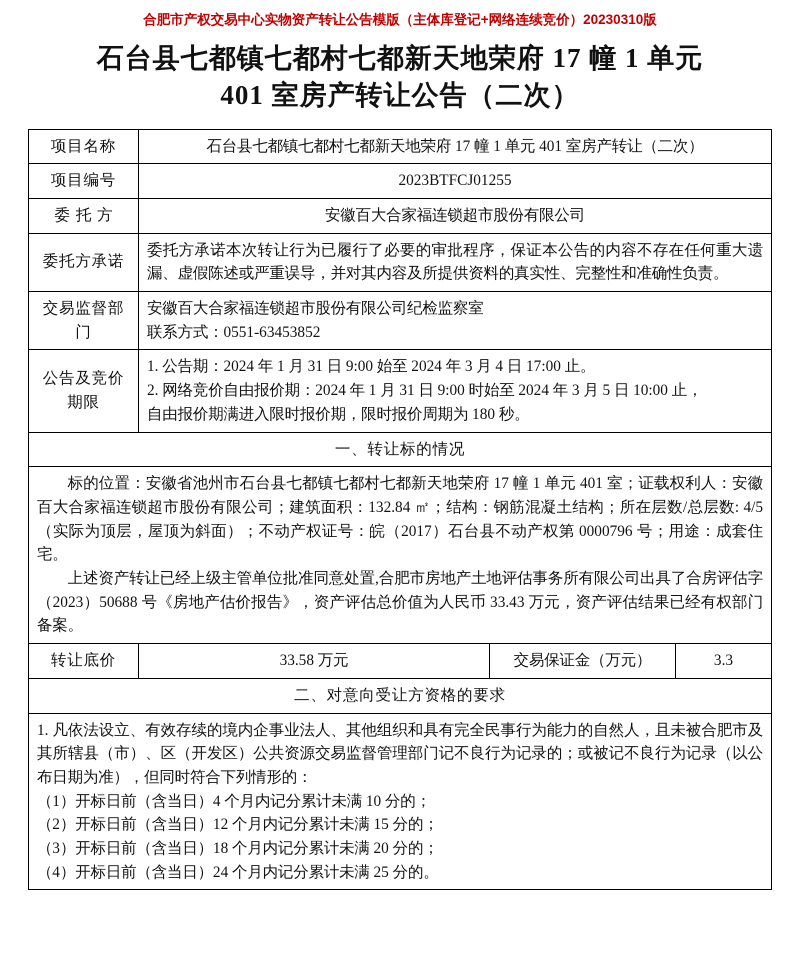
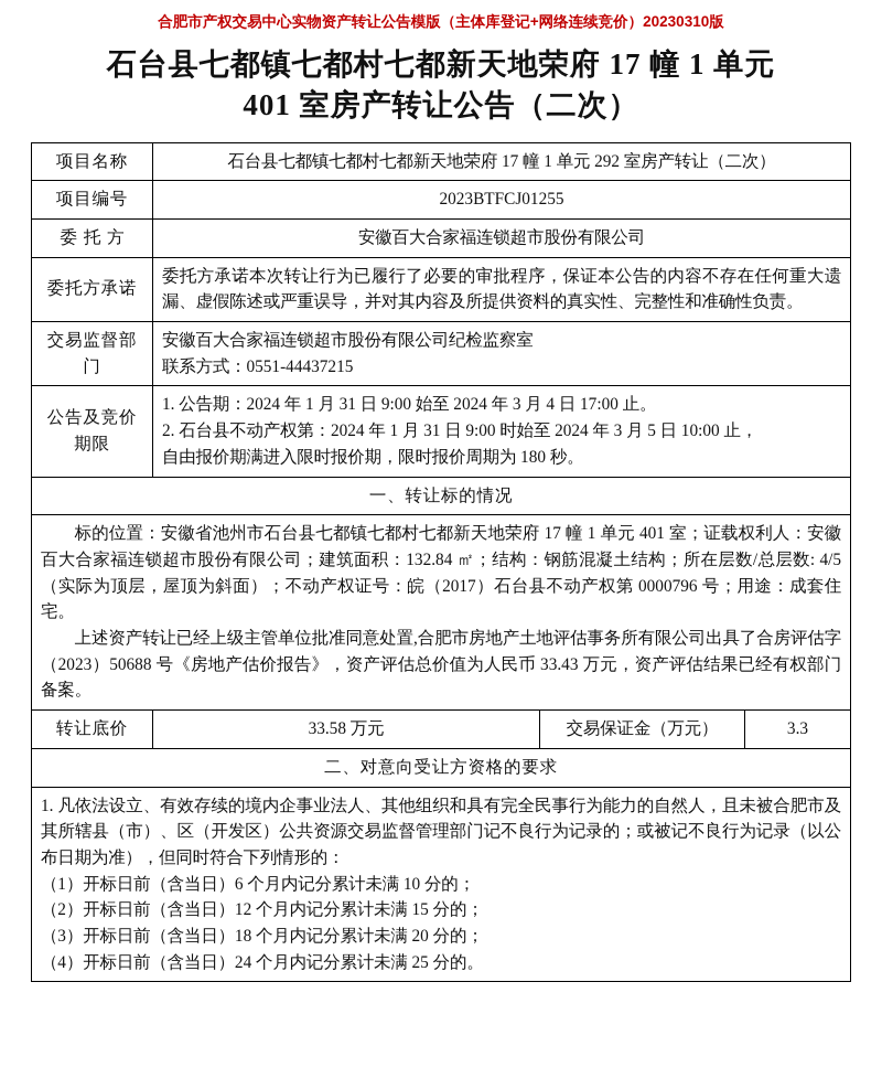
  合肥市产权交易中心实物资产转让公告模版（主体库登记+网络连续竞价）20230310版
  石台县七都镇七都村七都新天地荣府 17 幢 1 单元
  401 室房产转让公告（二次）
- 项目名称	石台县七都镇七都村七都新天地荣府 17 幢 1 单元 401 室房产转让（二次）
+ 项目名称	石台县七都镇七都村七都新天地荣府 17 幢 1 单元 292 室房产转让（二次）
  项目编号	2023BTFCJ01255
  委托方	安徽百大合家福连锁超市股份有限公司
  委托方承诺	委托方承诺本次转让行为已履行了必要的审批程序，保证本公告的内容不存在任何重大遗漏、虚假陈述或严重误导，并对其内容及所提供资料的真实性、完整性和准确性负责。
- 交易监督部门	安徽百大合家福连锁超市股份有限公司纪检监察室 联系方式：0551-63453852
+ 交易监督部门	安徽百大合家福连锁超市股份有限公司纪检监察室 联系方式：0551-44437215
- 公告及竞价期限	1. 公告期：2024 年 1 月 31 日 9:00 始至 2024 年 3 月 4 日 17:00 止。 2. 网络竞价自由报价期：2024 年 1 月 31 日 9:00 时始至 2024 年 3 月 5 日 10:00 止， 自由报价期满进入限时报价期，限时报价周期为 180 秒。
+ 公告及竞价期限	1. 公告期：2024 年 1 月 31 日 9:00 始至 2024 年 3 月 4 日 17:00 止。 2. 石台县不动产权第：2024 年 1 月 31 日 9:00 时始至 2024 年 3 月 5 日 10:00 止， 自由报价期满进入限时报价期，限时报价周期为 180 秒。
  一、转让标的情况
  标的位置：安徽省池州市石台县七都镇七都村七都新天地荣府 17 幢 1 单元 401 室；证载权利人：安徽百大合家福连锁超市股份有限公司；建筑面积：132.84 ㎡；结构：钢筋混凝土结构；所在层数/总层数: 4/5（实际为顶层，屋顶为斜面）；不动产权证号：皖（2017）石台县不动产权第 0000796 号；用途：成套住宅。 上述资产转让已经上级主管单位批准同意处置,合肥市房地产土地评估事务所有限公司出具了合房评估字（2023）50688 号《房地产估价报告》，资产评估总价值为人民币 33.43 万元，资产评估结果已经有权部门备案。
  转让底价	33.58 万元	交易保证金（万元）	3.3
  二、对意向受让方资格的要求
- 1. 凡依法设立、有效存续的境内企事业法人、其他组织和具有完全民事行为能力的自然人，且未被合肥市及其所辖县（市）、区（开发区）公共资源交易监督管理部门记不良行为记录的；或被记不良行为记录（以公布日期为准），但同时符合下列情形的： （1）开标日前（含当日）4 个月内记分累计未满 10 分的； （2）开标日前（含当日）12 个月内记分累计未满 15 分的； （3）开标日前（含当日）18 个月内记分累计未满 20 分的； （4）开标日前（含当日）24 个月内记分累计未满 25 分的。
+ 1. 凡依法设立、有效存续的境内企事业法人、其他组织和具有完全民事行为能力的自然人，且未被合肥市及其所辖县（市）、区（开发区）公共资源交易监督管理部门记不良行为记录的；或被记不良行为记录（以公布日期为准），但同时符合下列情形的： （1）开标日前（含当日）6 个月内记分累计未满 10 分的； （2）开标日前（含当日）12 个月内记分累计未满 15 分的； （3）开标日前（含当日）18 个月内记分累计未满 20 分的； （4）开标日前（含当日）24 个月内记分累计未满 25 分的。
